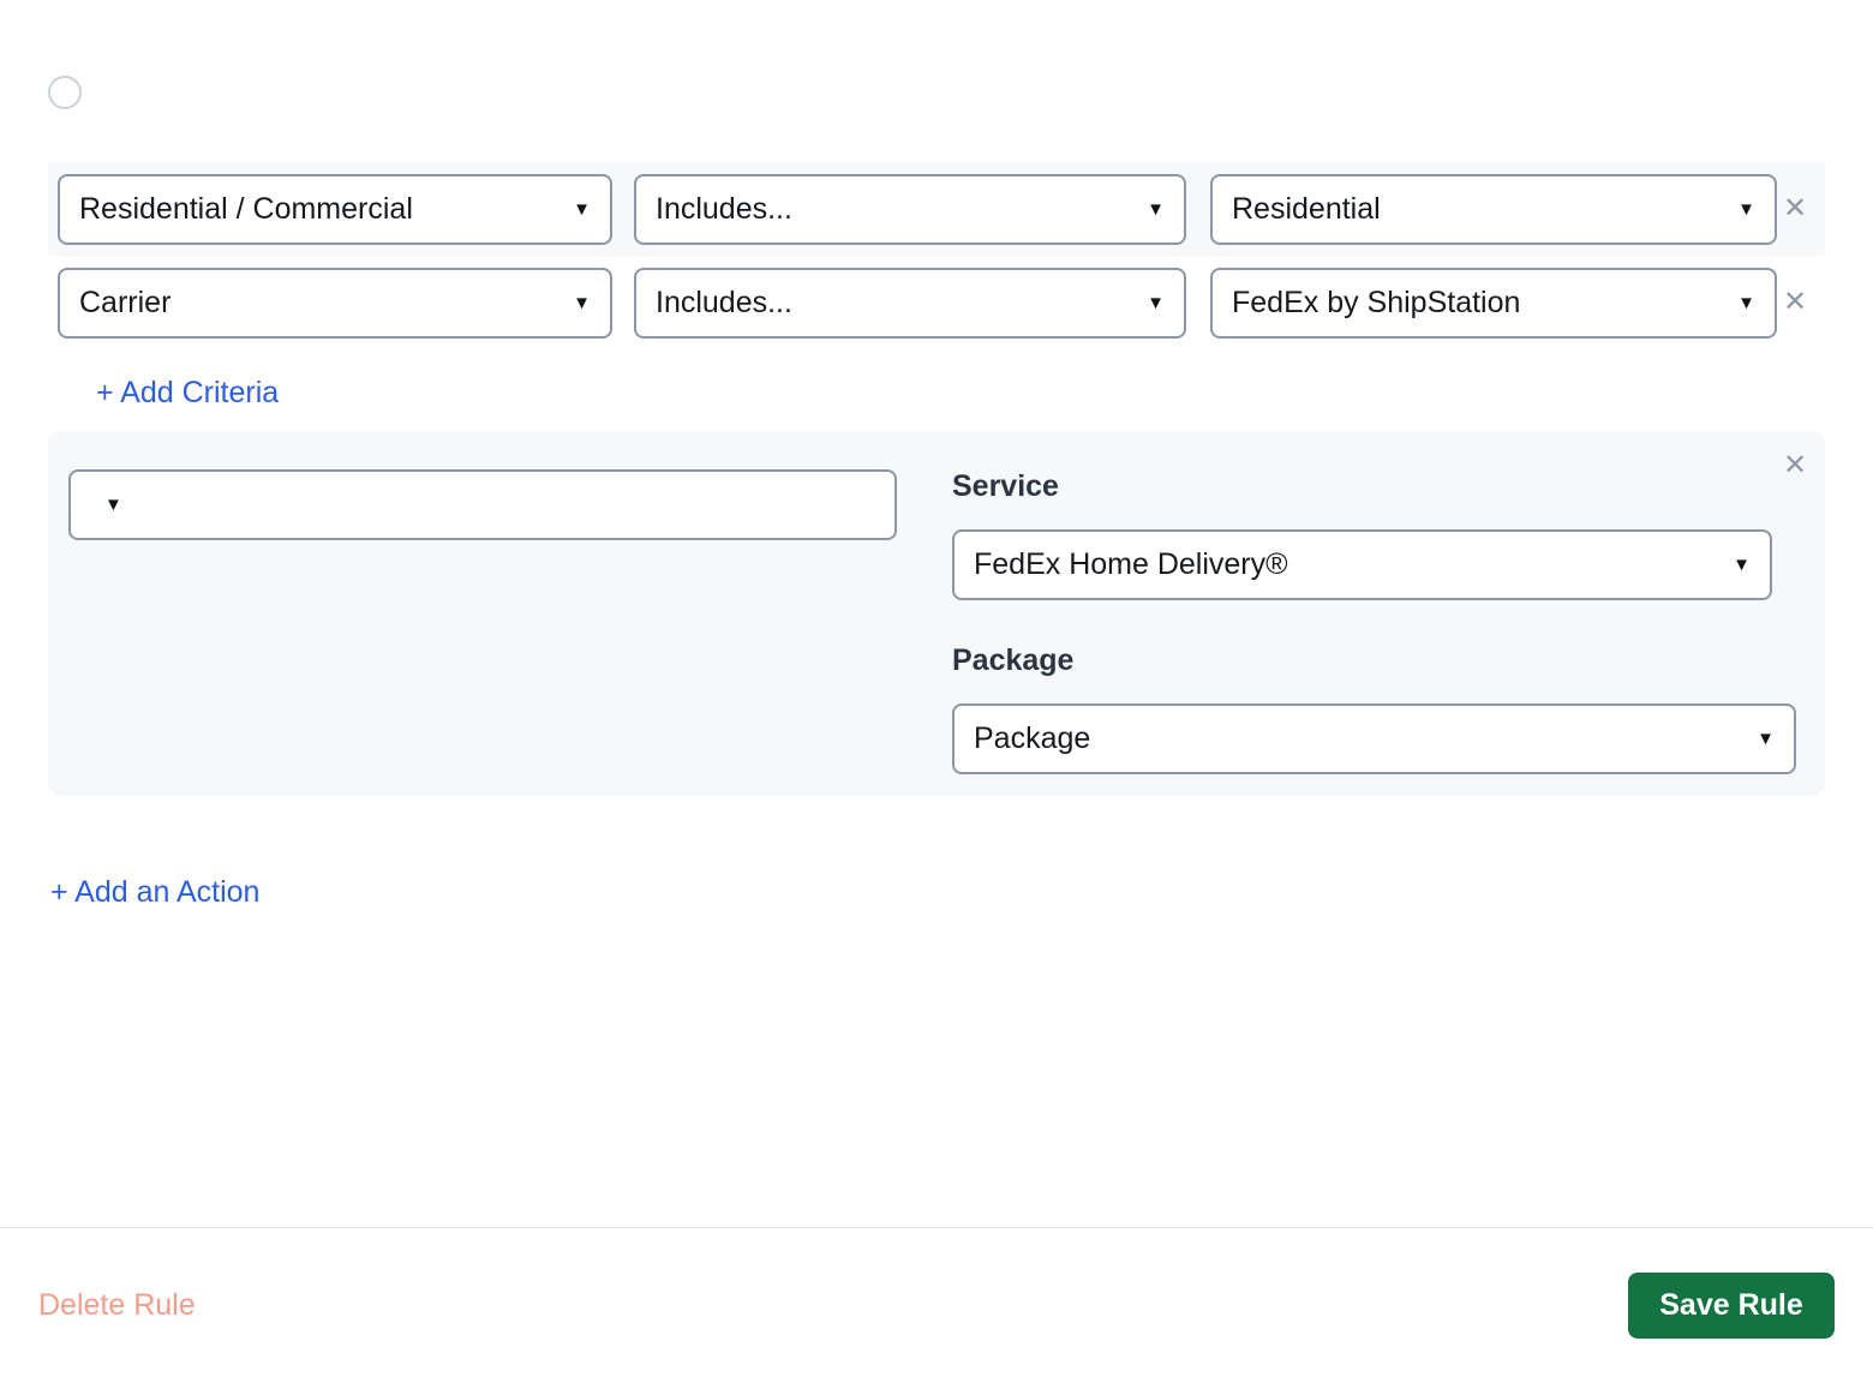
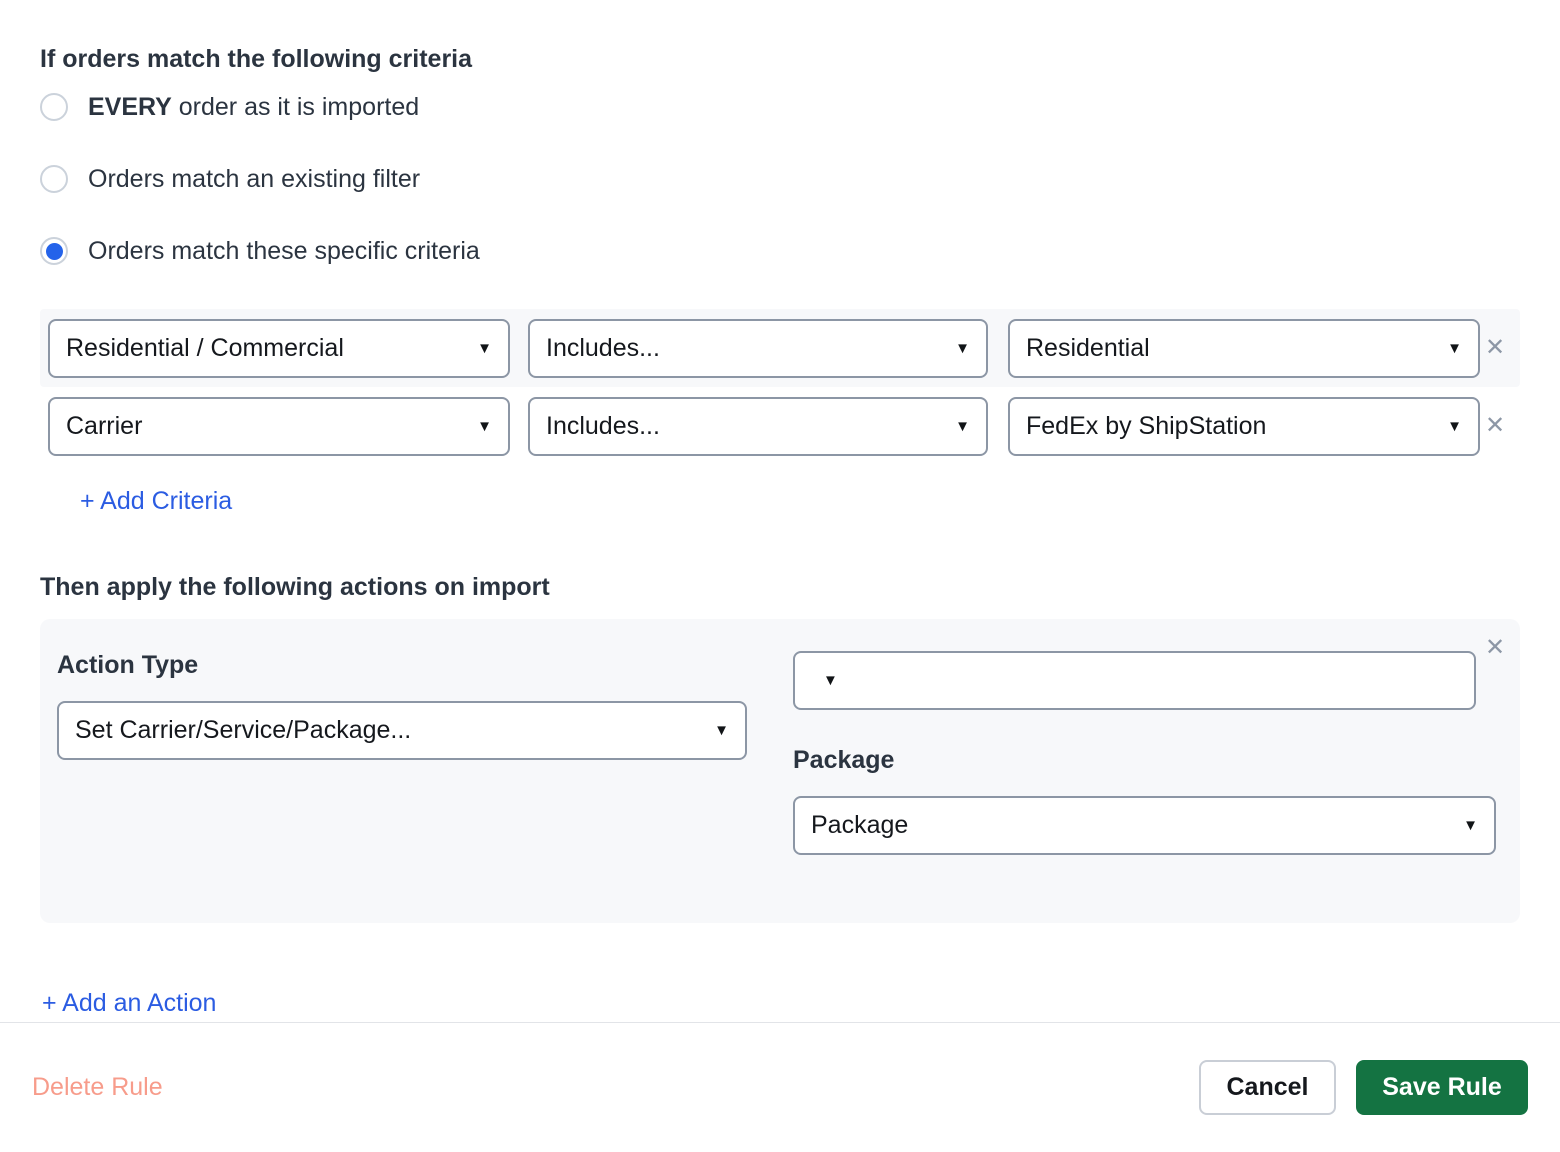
+ If orders match the following criteria
+ EVERY order as it is imported
+ Orders match an existing filter
+ Orders match these specific criteria
  Residential / Commercial
  ▼
  Includes...
  ▼
  Residential
  ▼
  ✕
  Carrier
  ▼
  Includes...
  ▼
  FedEx by ShipStation
  ▼
  ✕
  + Add Criteria
+ Then apply the following actions on import
  ✕
+ Action Type
+ Set Carrier/Service/Package...
  ▼
- Service
- FedEx Home Delivery®
  ▼
  Package
  Package
  ▼
  + Add an Action
  Delete Rule
+ Cancel
  Save Rule
